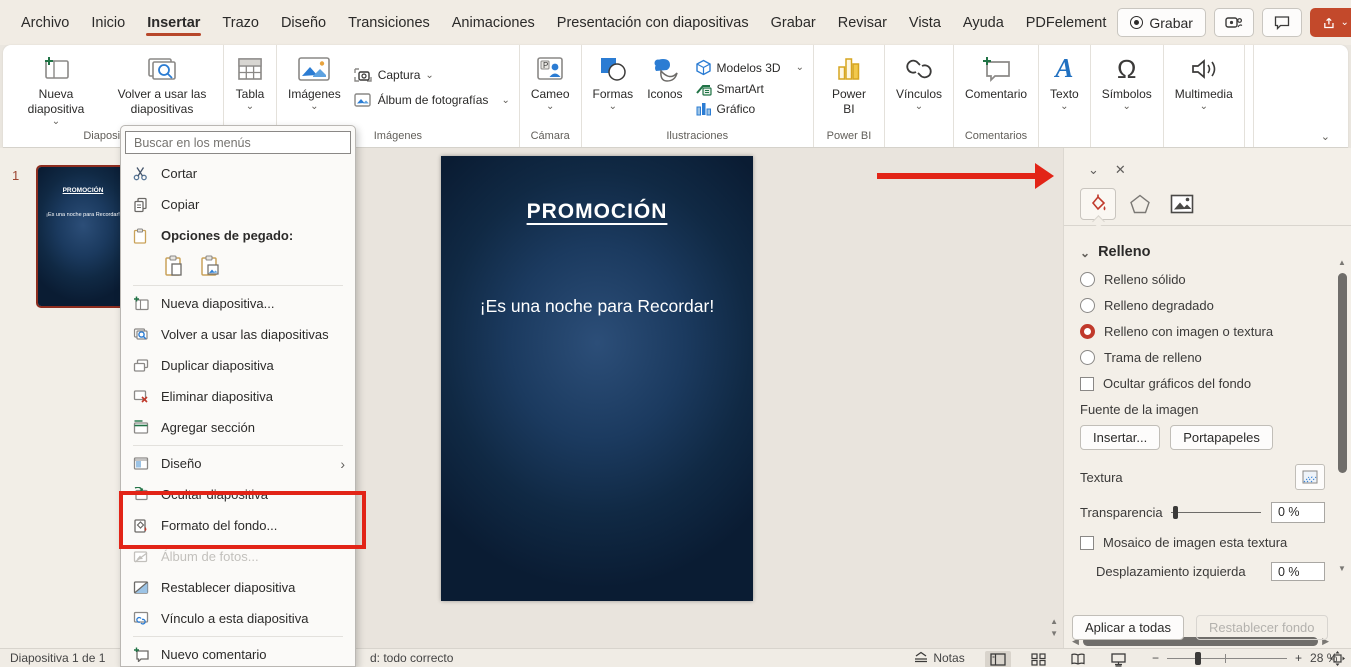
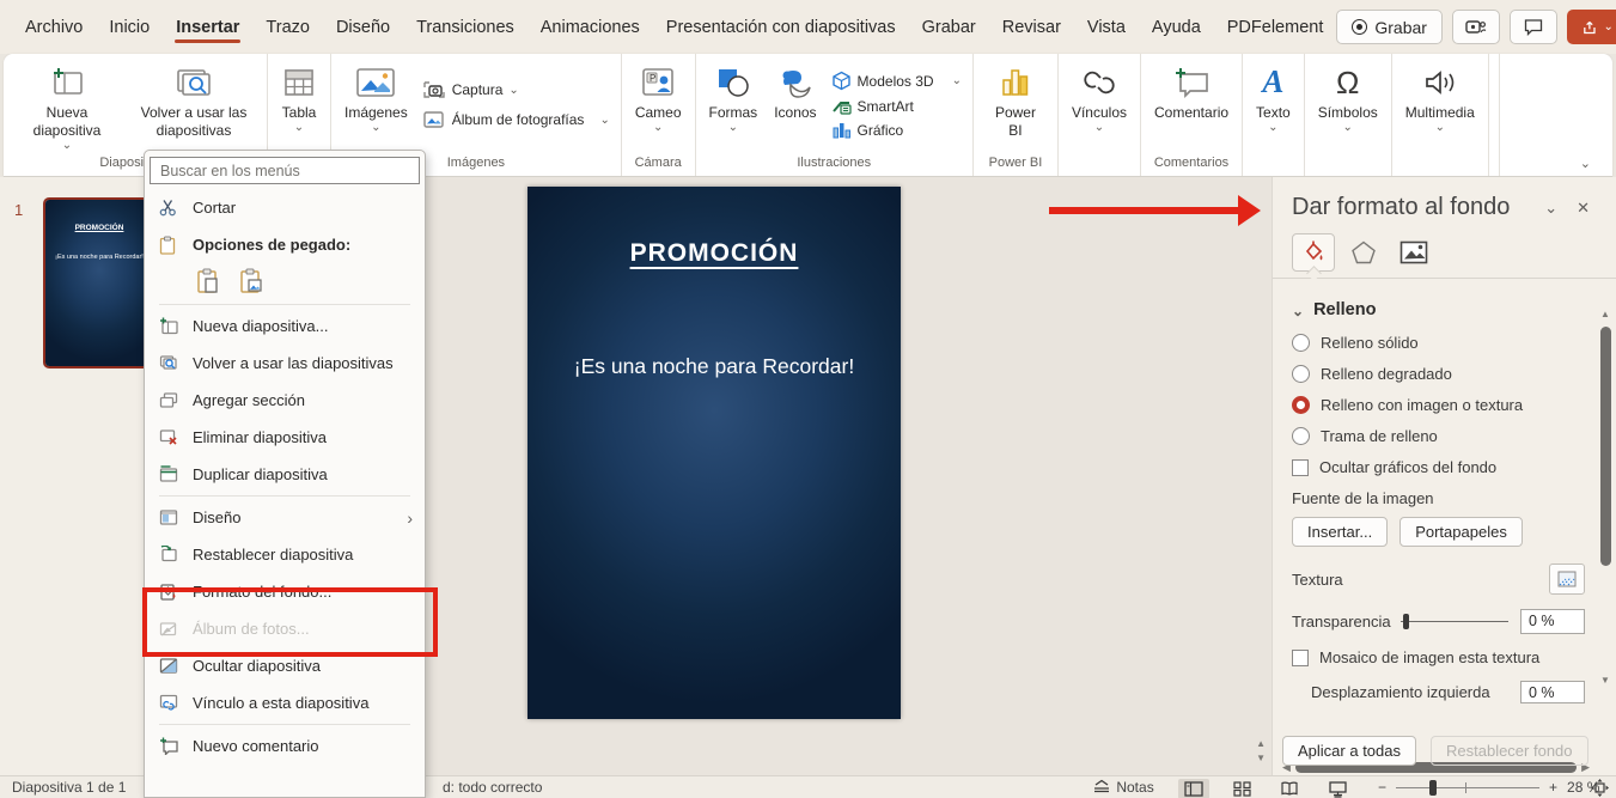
  Archivo
  Inicio
  Insertar
  Trazo
  Diseño
  Transiciones
  Animaciones
  Presentación con diapositivas
  Grabar
  Revisar
  Vista
  Ayuda
  PDFelement
  Grabar
  ⌄
  Nueva diapositiva
  ⌄
  Volver a usar las diapositivas
  Tabla
  ⌄
  Imágenes
  ⌄
  Captura
  ⌄
  Álbum de fotografías
  ⌄
  Imágenes
  P
  Cameo
  ⌄
  Cámara
  Formas
  ⌄
  Iconos
  Modelos 3D
  ⌄
  SmartArt
  Gráfico
  Ilustraciones
  Power BI
  Power BI
  Vínculos
  ⌄
  Comentario
  Comentarios
  A
  Texto
  ⌄
  Ω
  Símbolos
  ⌄
  Multimedia
  ⌄
  ⌄
  1
  PROMOCIÓN
  ¡Es una noche para Recordar!
  ▲
  ▼
+ Dar formato al fondo
  ⌄
  ✕
  ⌄
  Relleno
  Relleno sólido
  Relleno degradado
  Relleno con imagen o textura
  Trama de relleno
  Ocultar gráficos del fondo
  Fuente de la imagen
  Insertar...
  Portapapeles
  Textura
  Transparencia
  0 %
  Mosaico de imagen esta textura
  Desplazamiento izquierda
  0 %
  ◀
  ▶
  ▲
  ▼
  Aplicar a todas
  Restablecer fondo
  Diapositiva 1 de 1
  d: todo correcto
  Notas
  −
  +
  Buscar en los menús
  Cortar
- Copiar
  Opciones de pegado:
  Nueva diapositiva...
  Volver a usar las diapositivas
- Duplicar diapositiva
+ Agregar sección
  Eliminar diapositiva
- Agregar sección
+ Duplicar diapositiva
  Diseño
  ›
- Ocultar diapositiva
+ Restablecer diapositiva
  Formato del fondo...
  Álbum de fotos...
- Restablecer diapositiva
+ Ocultar diapositiva
  Vínculo a esta diapositiva
  Nuevo comentario
